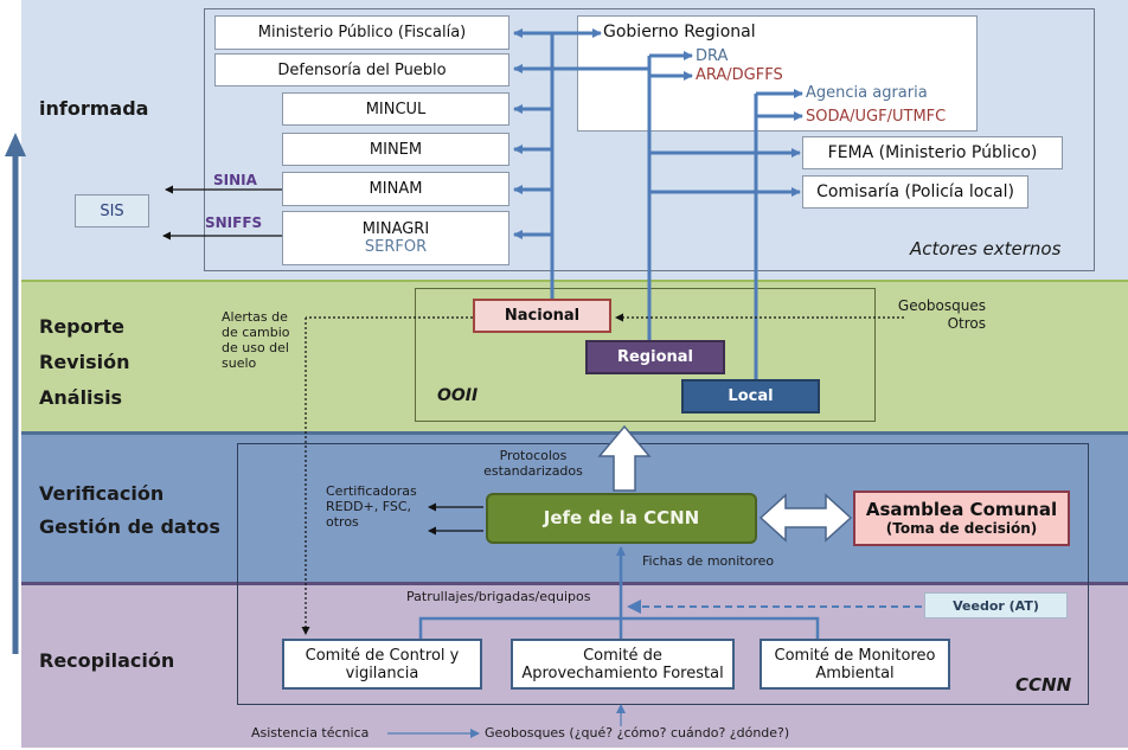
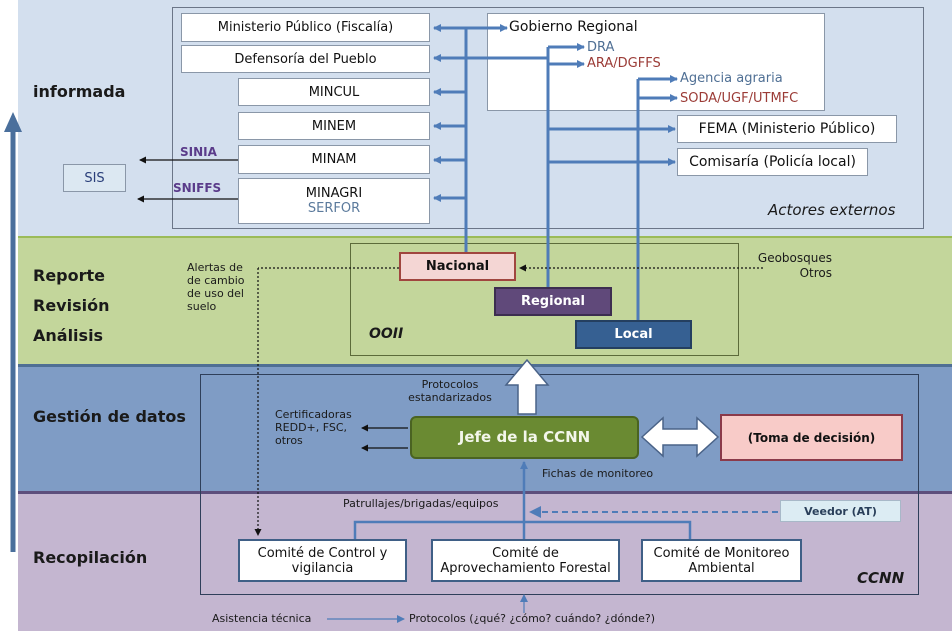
  informada
  Reporte
  Revisión
  Análisis
- Verificación
  Gestión de datos
  Recopilación
  Actores externos
  Ministerio Público (Fiscalía)
  Defensoría del Pueblo
  MINCUL
  MINEM
  MINAM
  MINAGRI
  SERFOR
  SINIA
  SNIFFS
  SIS
  Gobierno Regional
  DRA
  ARA/DGFFS
  Agencia agraria
  SODA/UGF/UTMFC
  FEMA (Ministerio Público)
  Comisaría (Policía local)
  OOII
  Nacional
  Regional
  Local
  Alertas de
  de cambio
  de uso del
  suelo
  Geobosques
  Otros
  Protocolos
  estandarizados
  Certificadoras
  REDD+, FSC,
  otros
  Jefe de la CCNN
- Asamblea Comunal
  (Toma de decisión)
  Fichas de monitoreo
  Patrullajes/brigadas/equipos
  Veedor (AT)
  Comité de Control y
  vigilancia
  Comité de
  Aprovechamiento Forestal
  Comité de Monitoreo
  Ambiental
  CCNN
  Asistencia técnica
- Geobosques (¿qué? ¿cómo? cuándo? ¿dónde?)
+ Protocolos (¿qué? ¿cómo? cuándo? ¿dónde?)
